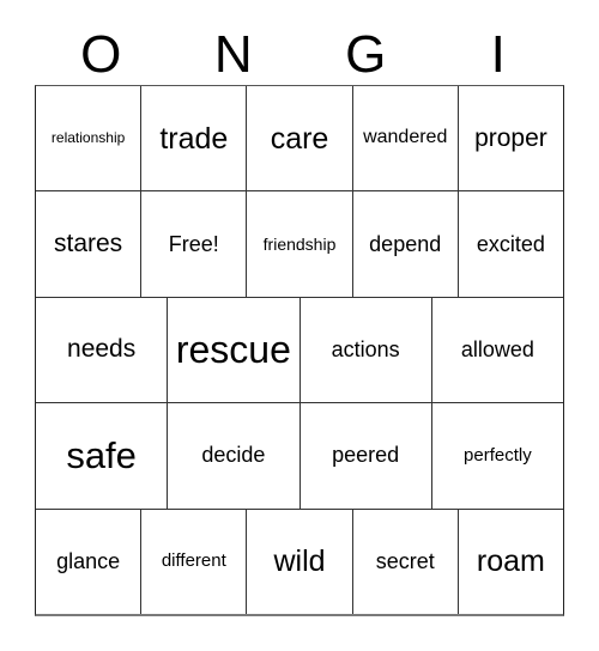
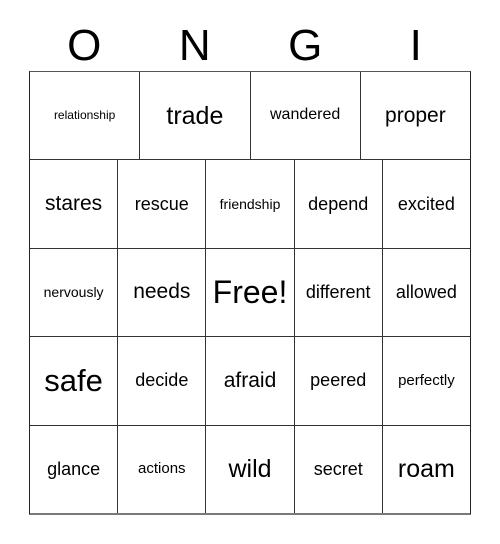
  O
  N
  G
  I
  relationship
  trade
- care
  wandered
  proper
  stares
- Free!
+ rescue
  friendship
  depend
  excited
+ nervously
  needs
- rescue
+ Free!
- actions
+ different
  allowed
  safe
  decide
+ afraid
  peered
  perfectly
  glance
- different
+ actions
  wild
  secret
  roam
